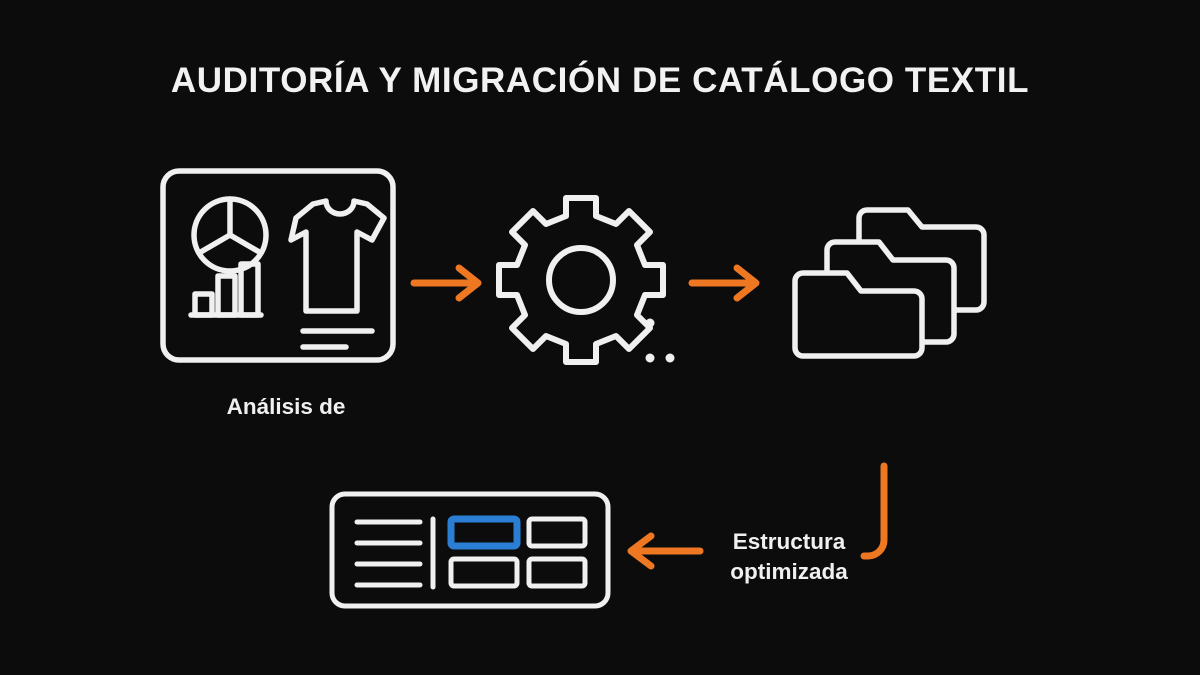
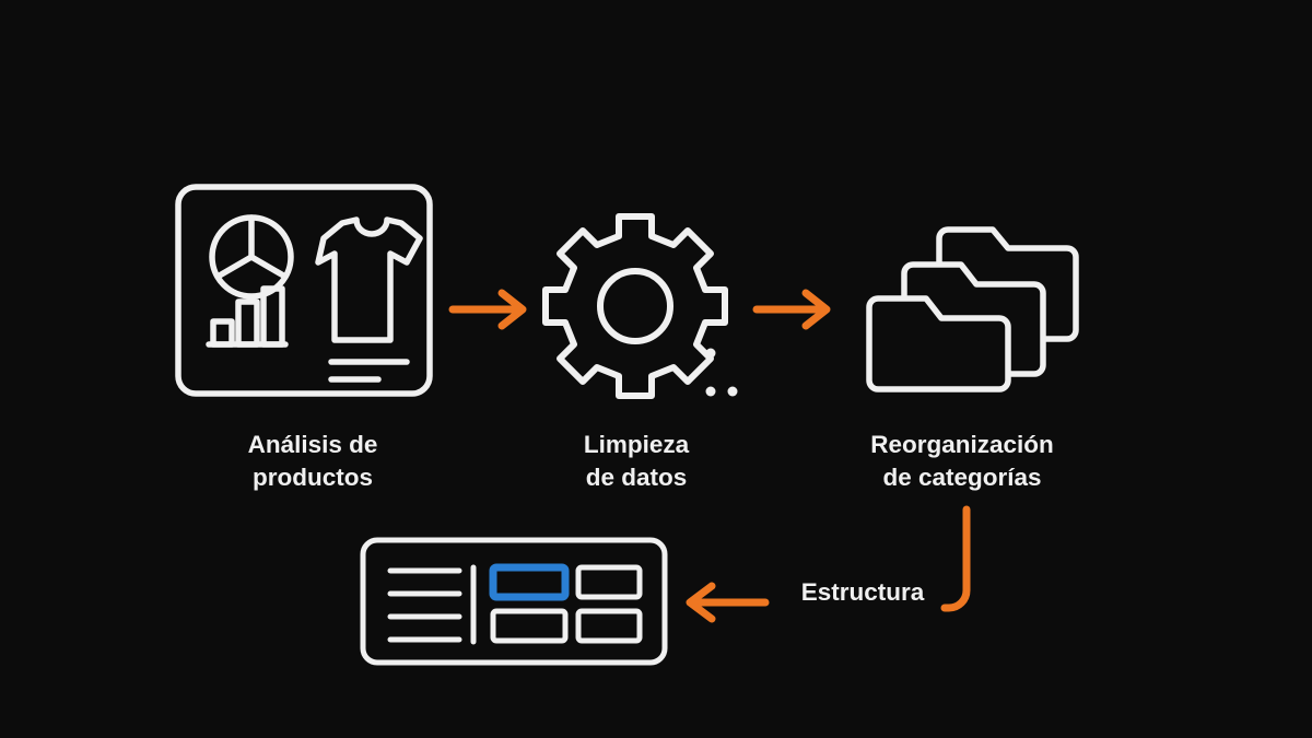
- AUDITORÍA Y MIGRACIÓN DE CATÁLOGO TEXTIL
  Análisis de
+ productos
+ Limpieza
+ de datos
+ Reorganización
+ de categorías
  Estructura
- optimizada
